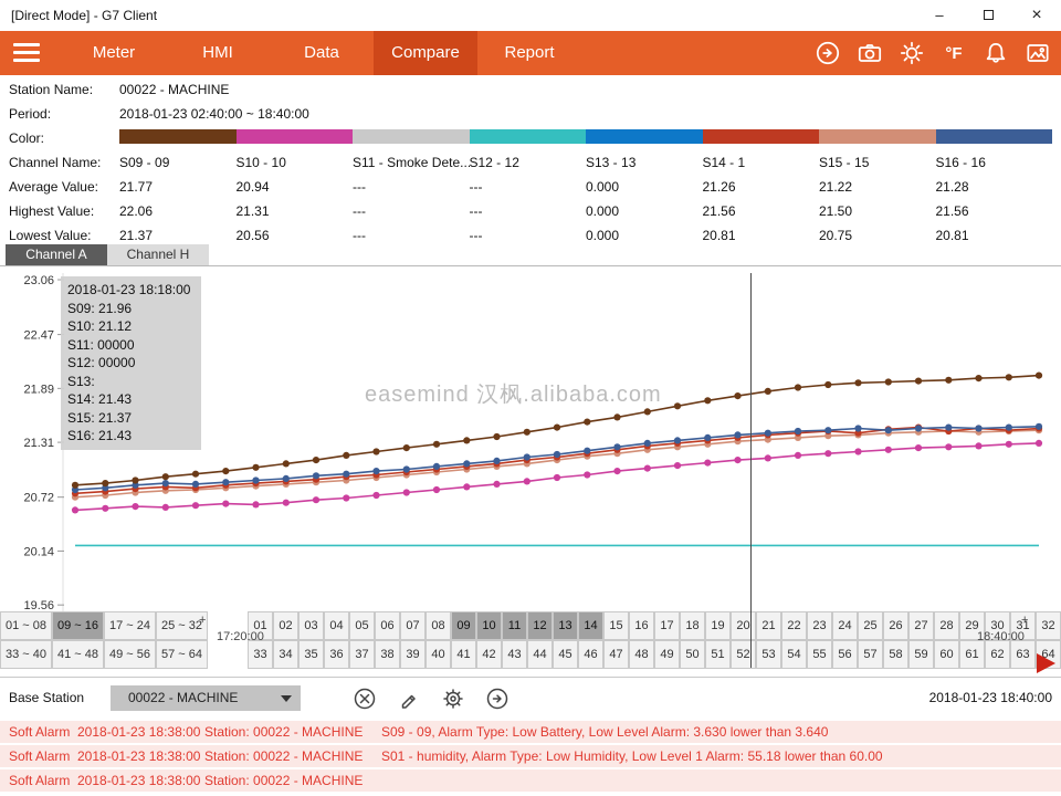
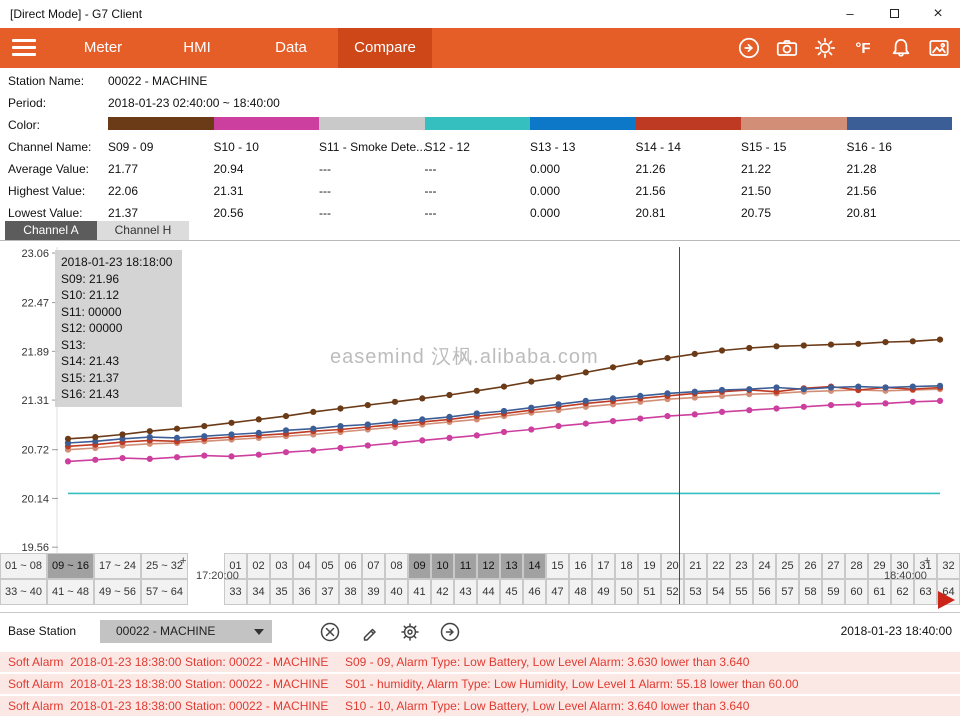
  [Direct Mode] - G7 Client
  –
  ×
  Meter
  HMI
  Data
  Compare
- Report
  °F
  Station Name:
  00022 - MACHINE
  Period:
  2018-01-23 02:40:00 ~ 18:40:00
  Color:
  Channel Name:
  S09 - 09
  S10 - 10
  S11 - Smoke Dete...
  S12 - 12
  S13 - 13
- S14 - 1
+ S14 - 14
  S15 - 15
  S16 - 16
  Average Value:
  21.77
  20.94
  ---
  ---
  0.000
  21.26
  21.22
  21.28
  Highest Value:
  22.06
  21.31
  ---
  ---
  0.000
  21.56
  21.50
  21.56
  Lowest Value:
  21.37
  20.56
  ---
  ---
  0.000
  20.81
  20.75
  20.81
  Channel A
  Channel H
  easemind 汉枫.alibaba.com
  23.06
  22.47
  21.89
  21.31
  20.72
  20.14
  19.56
  2018-01-23 18:18:00
  S09: 21.96
  S10: 21.12
  S11: 00000
  S12: 00000
  S13:
  S14: 21.43
  S15: 21.37
  S16: 21.43
  01 ~ 08
  09 ~ 16
  17 ~ 24
  25 ~ 32
  33 ~ 40
  41 ~ 48
  49 ~ 56
  57 ~ 64
  01
  02
  03
  04
  05
  06
  07
  08
  09
  10
  11
  12
  13
  14
  15
  16
  17
  18
  19
  20
  21
  22
  23
  24
  25
  26
  27
  28
  29
  30
  31
  32
  33
  34
  35
  36
  37
  38
  39
  40
  41
  42
  43
  44
  45
  46
  47
  48
  49
  50
  51
  52
  53
  54
  55
  56
  57
  58
  59
  60
  61
  62
  63
  64
  +
  17:20:00
  +
  18:40:00
  Base Station
  00022 - MACHINE
  2018-01-23 18:40:00
  Soft Alarm
  2018-01-23 18:38:00
  Station: 00022 - MACHINE
  S09 - 09, Alarm Type: Low Battery, Low Level Alarm: 3.630 lower than 3.640
  Soft Alarm
  2018-01-23 18:38:00
  Station: 00022 - MACHINE
  S01 - humidity, Alarm Type: Low Humidity, Low Level 1 Alarm: 55.18 lower than 60.00
  Soft Alarm
  2018-01-23 18:38:00
  Station: 00022 - MACHINE
+ S10 - 10, Alarm Type: Low Battery, Low Level Alarm: 3.640 lower than 3.640
